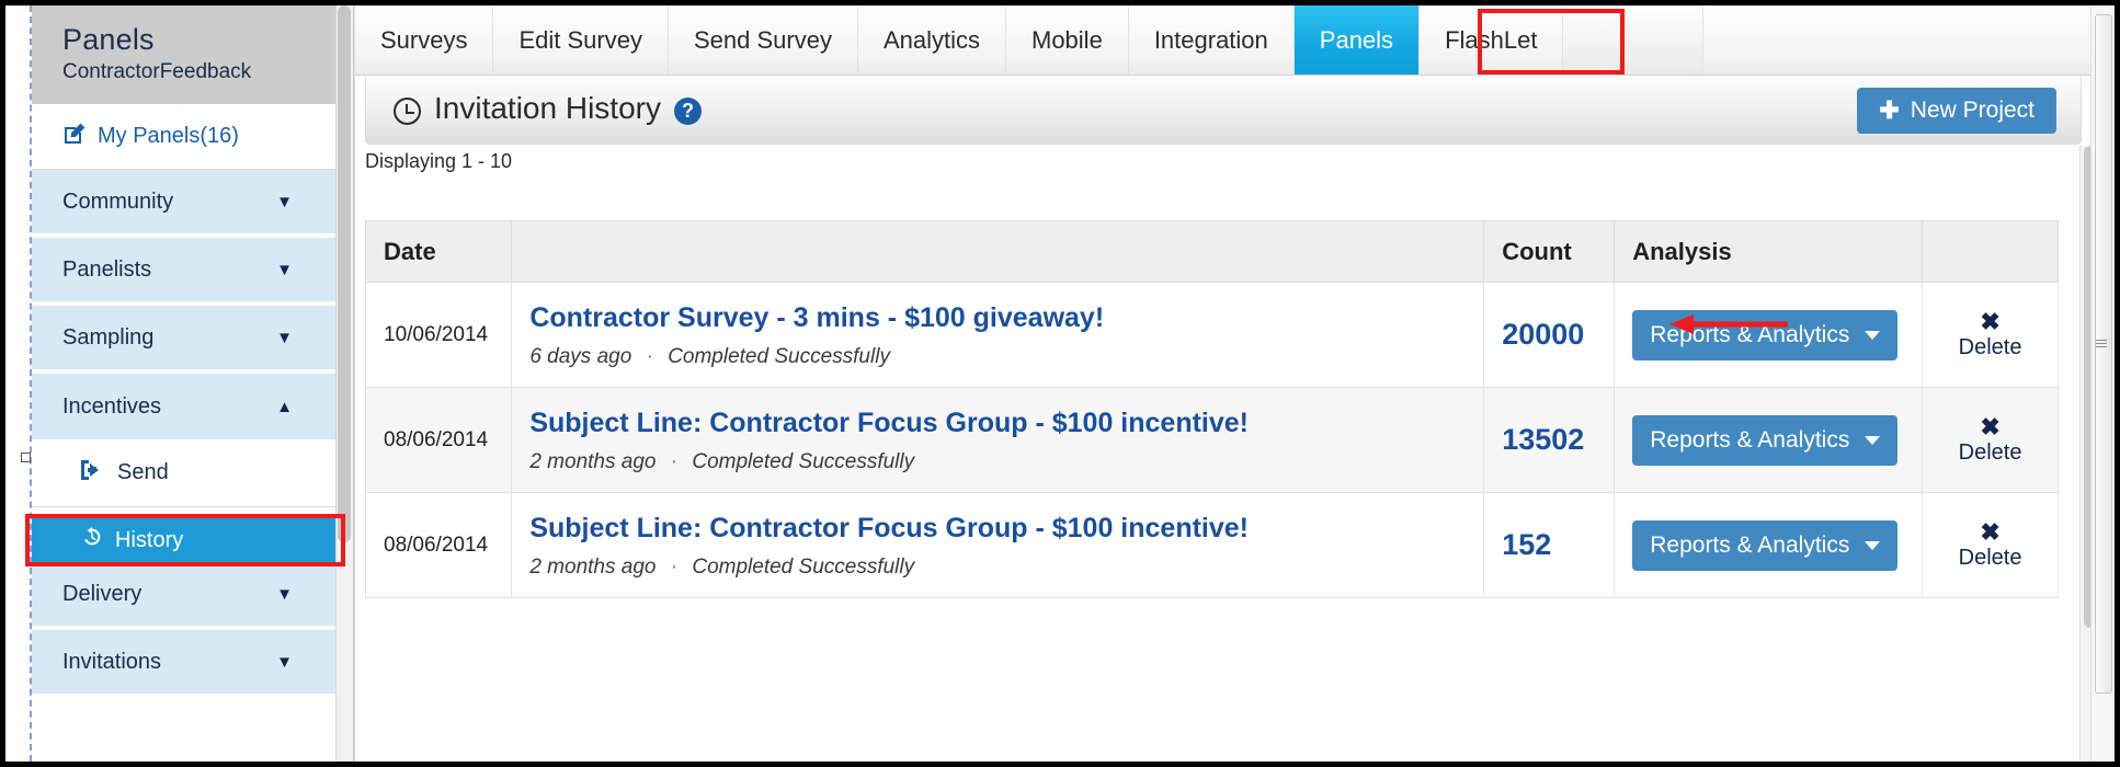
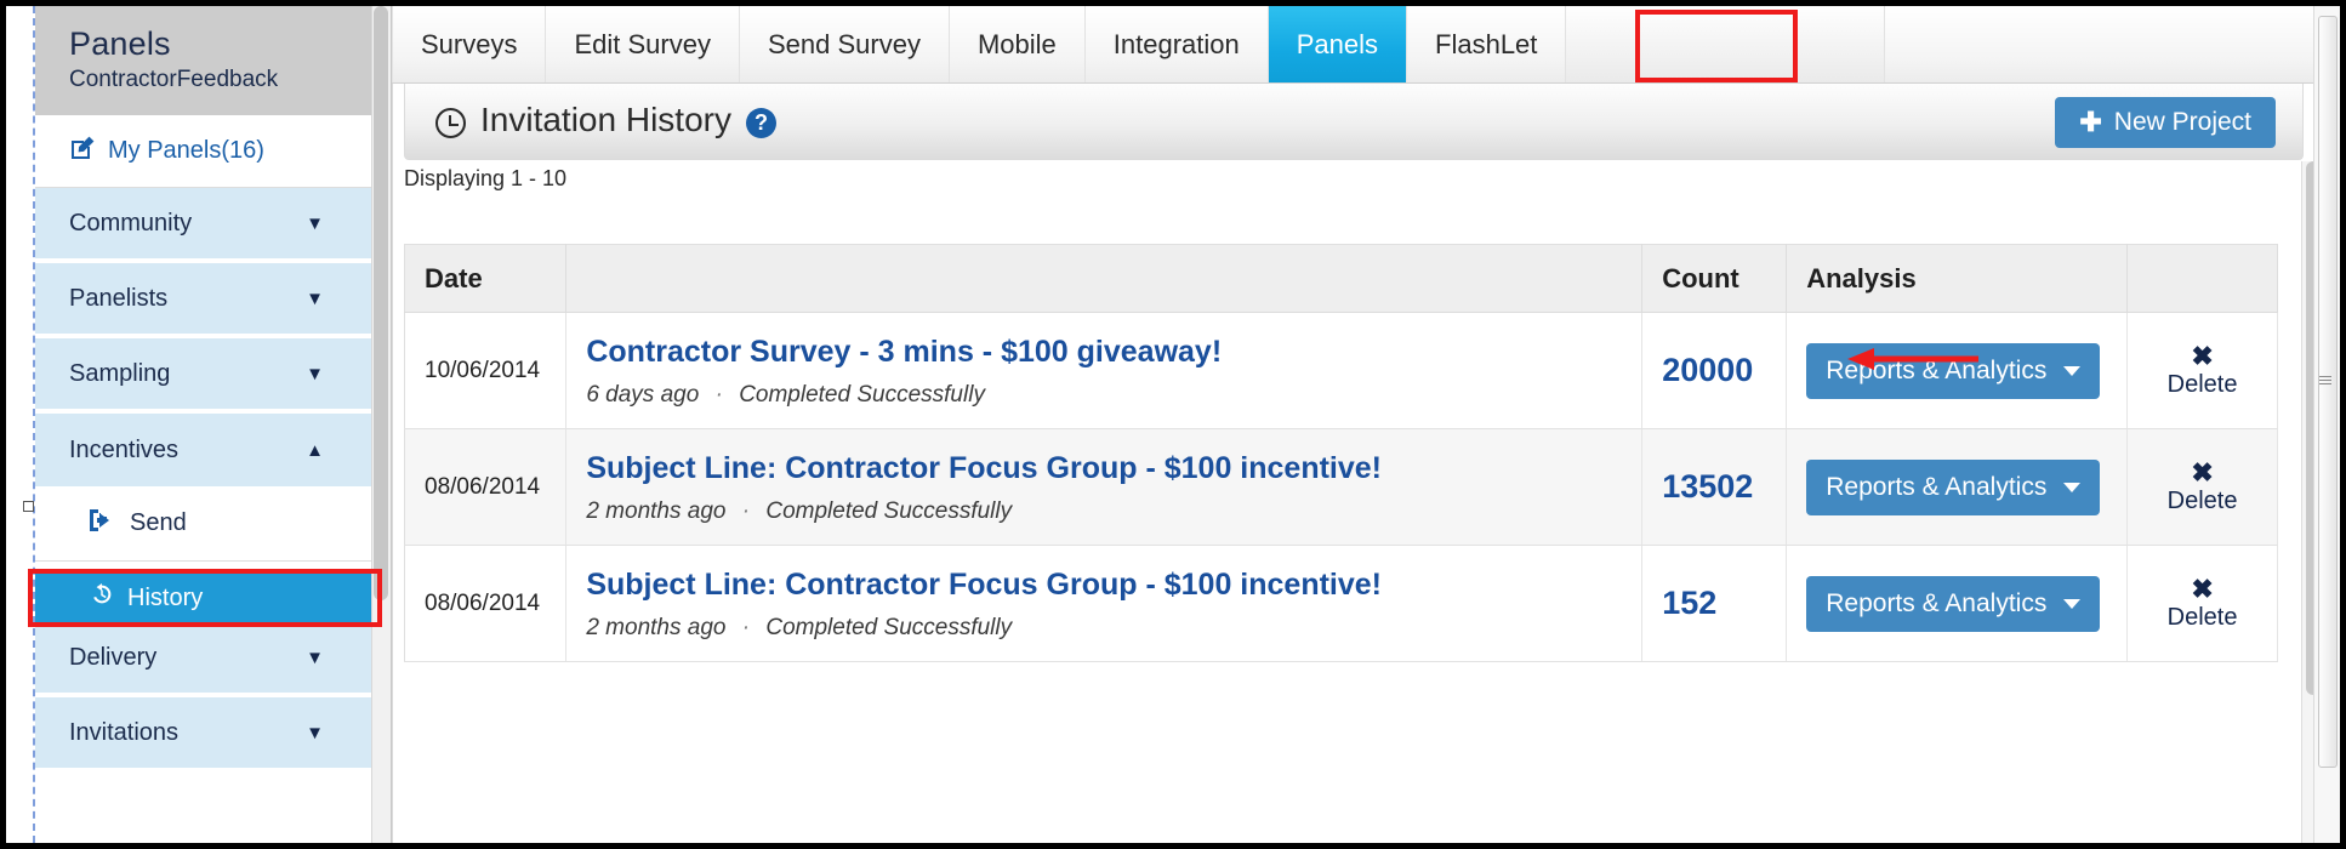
  Panels
  ContractorFeedback
  My Panels(16)
  Community
  ▼
  Panelists
  ▼
  Sampling
  ▼
  Incentives
  ▲
  Send
  History
  Delivery
  ▼
  Invitations
  ▼
  Surveys
  Edit Survey
  Send Survey
- Analytics
  Mobile
  Integration
  Panels
  FlashLet
  Invitation History
  ?
  ✚
  New Project
  Displaying 1 - 10
  Date		Count	Analysis
  10/06/2014	Contractor Survey - 3 mins - $100 giveaway! 6 days ago · Completed Successfully	20000	Reports & Analytics	✖ Delete
  08/06/2014	Subject Line: Contractor Focus Group - $100 incentive! 2 months ago · Completed Successfully	13502	Reports & Analytics	✖ Delete
  08/06/2014	Subject Line: Contractor Focus Group - $100 incentive! 2 months ago · Completed Successfully	152	Reports & Analytics	✖ Delete
